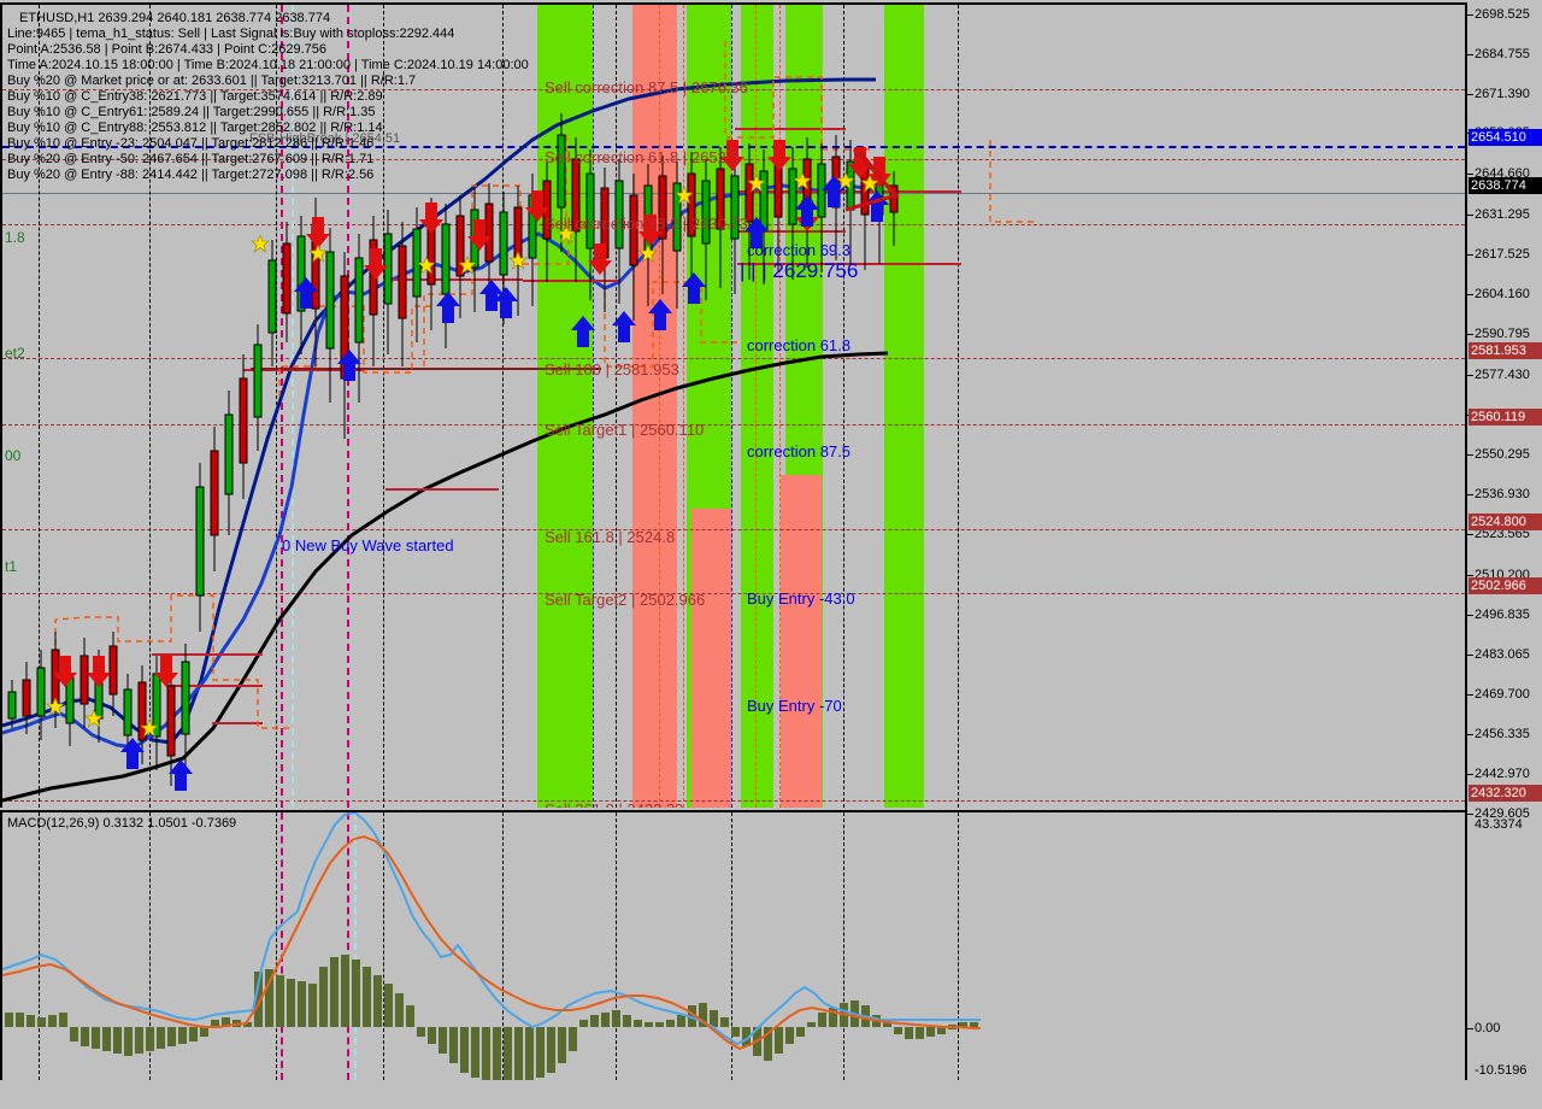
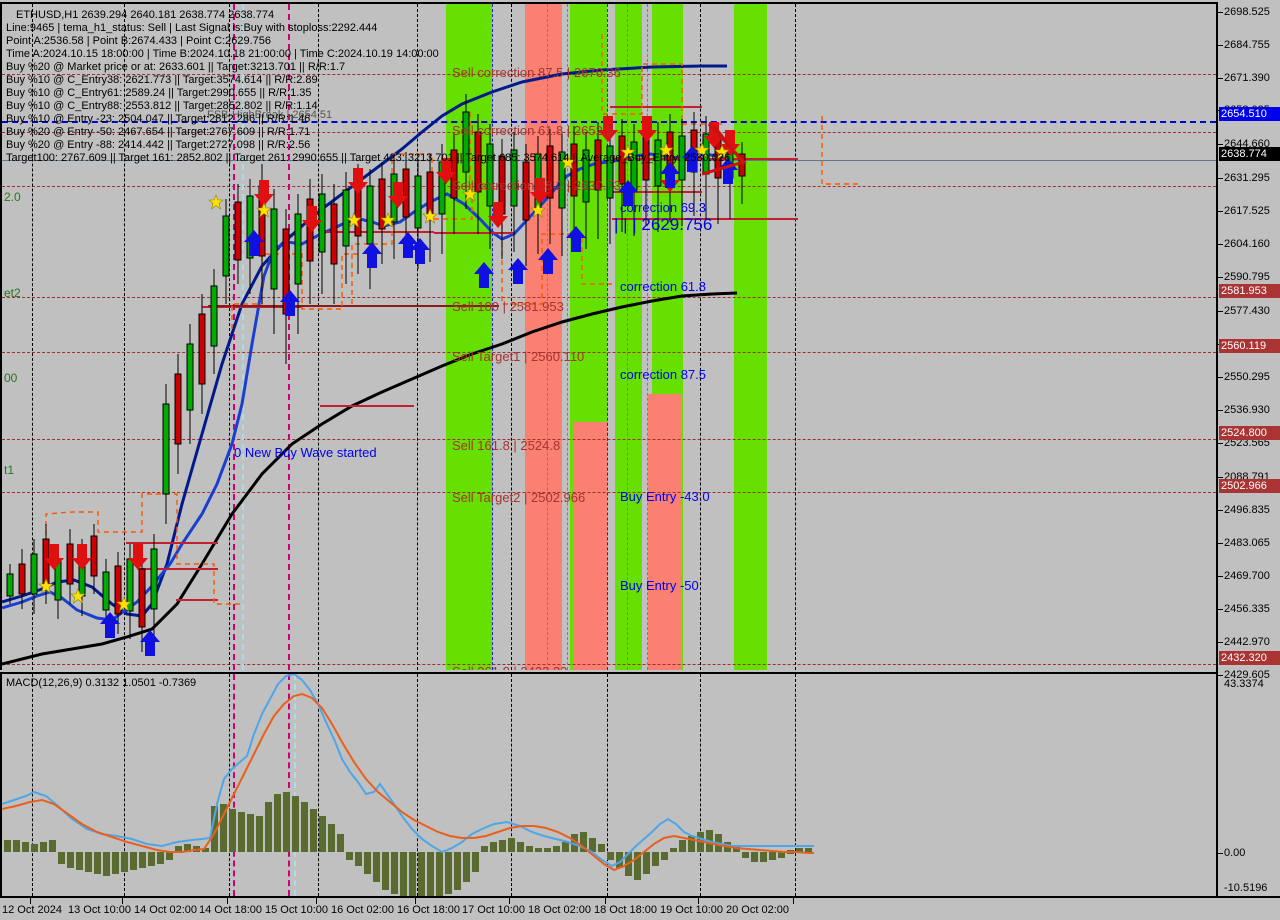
  FSB-HighBreak | 2654.51
- 1.8
+ 2.0
  et2
  00
  t1
  Sell correction 87.5 | 2676.36
  Sell correction 61.8 | 2652.5
  Sell correction 38.2 | 2630.73
  Sell 100 | 2581.953
  Sell Target1 | 2560.110
  Sell 161.8 | 2524.8
  Sell Target2 | 2502.966
  correction 69.3
  correction 61.8
  correction 87.5
  Buy Entry -43.0
- Buy Entry -70
+ Buy Entry -50
  0 New Buy Wave started
  | | | 2629.756
  ETHUSD,H1 2639.294 2640.181 2638.774 2638.774
  Line:9465 | tema_h1_status: Sell | Last Signal is:Buy with stoploss:2292.444
  Point A:2536.58 | Point B:2674.433 | Point C:2629.756
  Time A:2024.10.15 18:00:00 | Time B:2024.10.18 21:00:00 | Time C:2024.10.19 14:00:00
  Buy %20 @ Market price or at: 2633.601 || Target:3213.701 || R/R:1.7
  Buy %10 @ C_Entry38: 2621.773 || Target:3574.614 || R/R:2.89
  Buy %10 @ C_Entry61: 2589.24 || Target:2990.655 || R/R:1.35
  Buy %10 @ C_Entry88: 2553.812 || Target:2852.802 || R/R:1.14
  Buy %10 @ Entry -23: 2504.047 || Target:2812.286 || R/R:1.46
  Buy %20 @ Entry -50: 2467.654 || Target:2767.609 || R/R:1.71
  Buy %20 @ Entry -88: 2414.442 || Target:2727.098 || R/R:2.56
+ Target100: 2767.609 || Target 161: 2852.802 || Target 261: 2990.655 || Target 423: 3213.701 || Target 685: 3574.614 || Average_Buy_Entry: 2580.026
  MACD(12,26,9) 0.3132 1.0501 -0.7369
  2698.525
  2684.755
  2671.390
  2644.660
  2631.295
  2617.525
  2604.160
  2590.795
  2577.430
  2550.295
  2536.930
  2523.565
- 2510.200
+ 2088.791
  2496.835
  2483.065
  2469.700
  2456.335
  2442.970
  2429.605
  2654.510
  2638.774
  2581.953
  2560.119
  2524.800
  2502.966
  2432.320
  43.3374
  0.00
  -10.5196
+ 12 Oct 2024
+ 13 Oct 10:00
+ 14 Oct 02:00
+ 14 Oct 18:00
+ 15 Oct 10:00
+ 16 Oct 02:00
+ 16 Oct 18:00
+ 17 Oct 10:00
+ 18 Oct 02:00
+ 18 Oct 18:00
+ 19 Oct 10:00
+ 20 Oct 02:00
